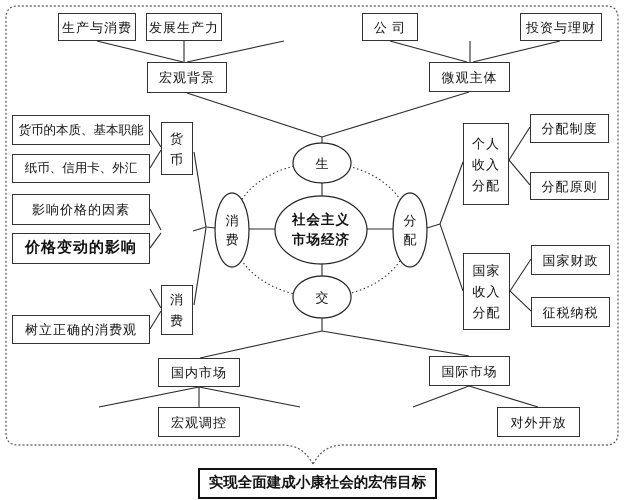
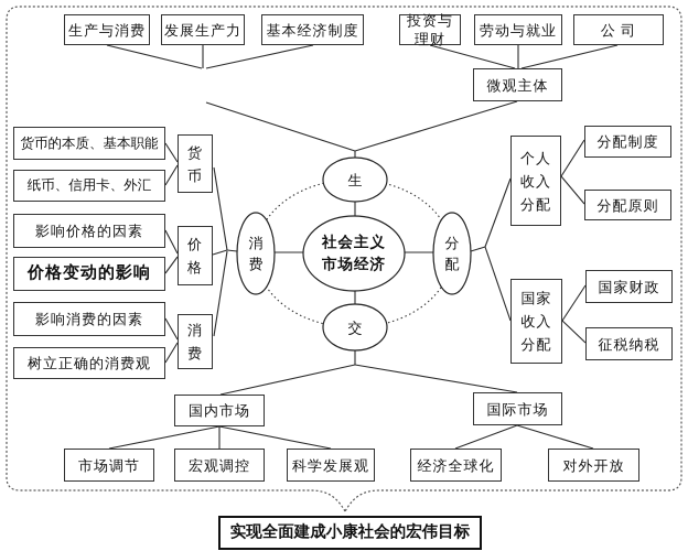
  生产与消费
  发展生产力
+ 基本经济制度
- 公 司
+ 投资与理财
+ 劳动与就业
- 投资与理财
+ 公 司
- 宏观背景
  微观主体
  货币的本质、基本职能
  纸币、信用卡、外汇
  影响价格的因素
  价格变动的影响
+ 影响消费的因素
  树立正确的消费观
  货
  币
+ 价
+ 格
  消
  费
  生
  交
  消
  费
  分
  配
  社会主义
  市场经济
  个人
  收入
  分配
  分配制度
  分配原则
  国家
  收入
  分配
  国家财政
  征税纳税
  国内市场
  国际市场
+ 市场调节
  宏观调控
+ 科学发展观
+ 经济全球化
  对外开放
  实现全面建成小康社会的宏伟目标
